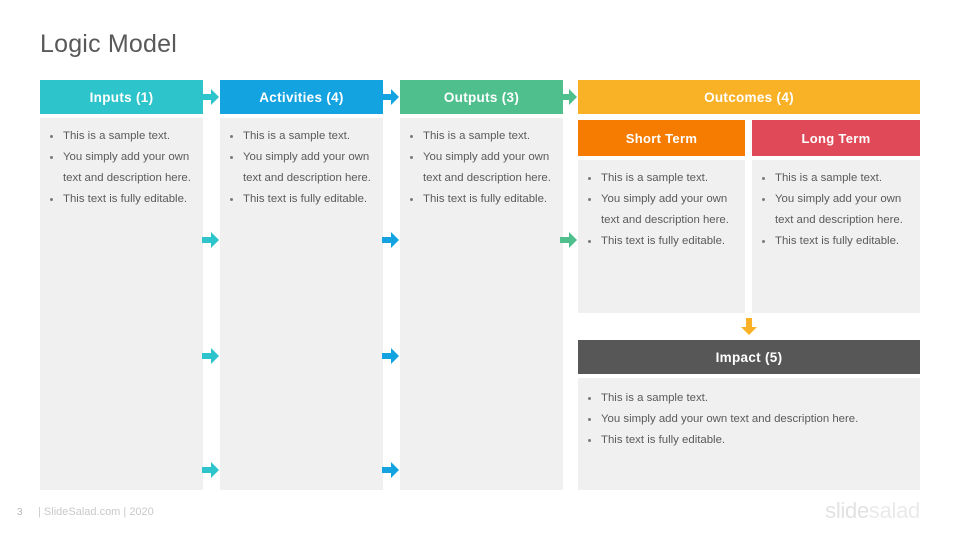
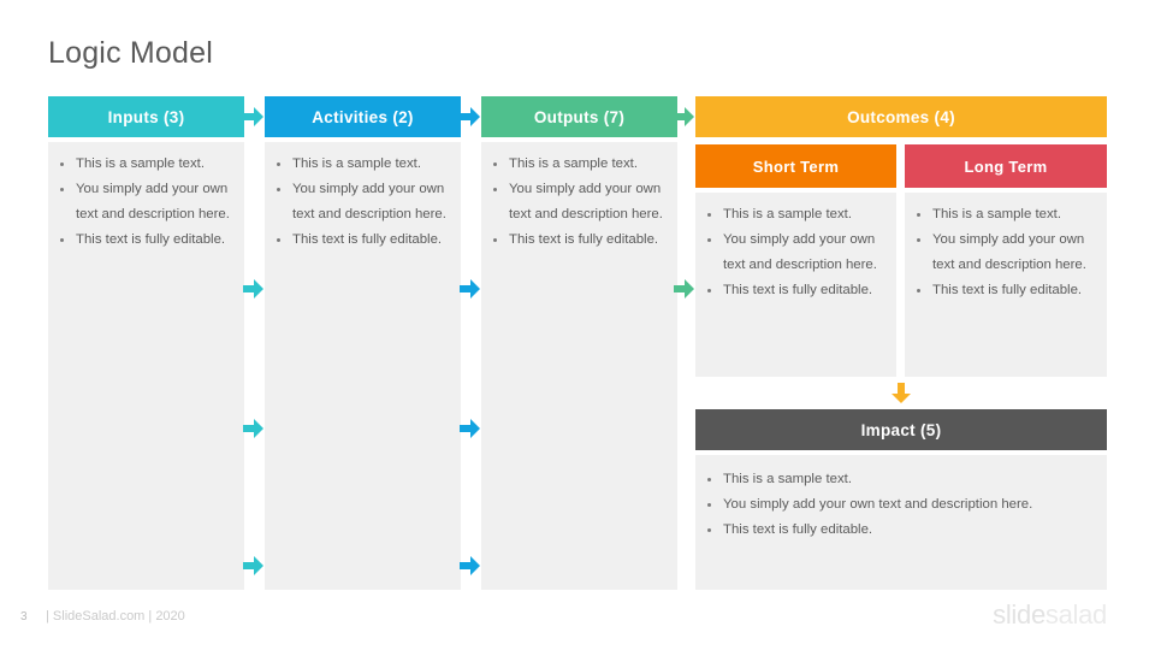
  Logic Model
- Inputs (1)
+ Inputs (3)
  This is a sample text.
  You simply add your own text and description here.
  This text is fully editable.
- Activities (4)
+ Activities (2)
  This is a sample text.
  You simply add your own text and description here.
  This text is fully editable.
- Outputs (3)
+ Outputs (7)
  This is a sample text.
  You simply add your own text and description here.
  This text is fully editable.
  Outcomes (4)
  Short Term
  This is a sample text.
  You simply add your own text and description here.
  This text is fully editable.
  Long Term
  This is a sample text.
  You simply add your own text and description here.
  This text is fully editable.
  Impact (5)
  This is a sample text.
  You simply add your own text and description here.
  This text is fully editable.
  3
  | SlideSalad.com | 2020
